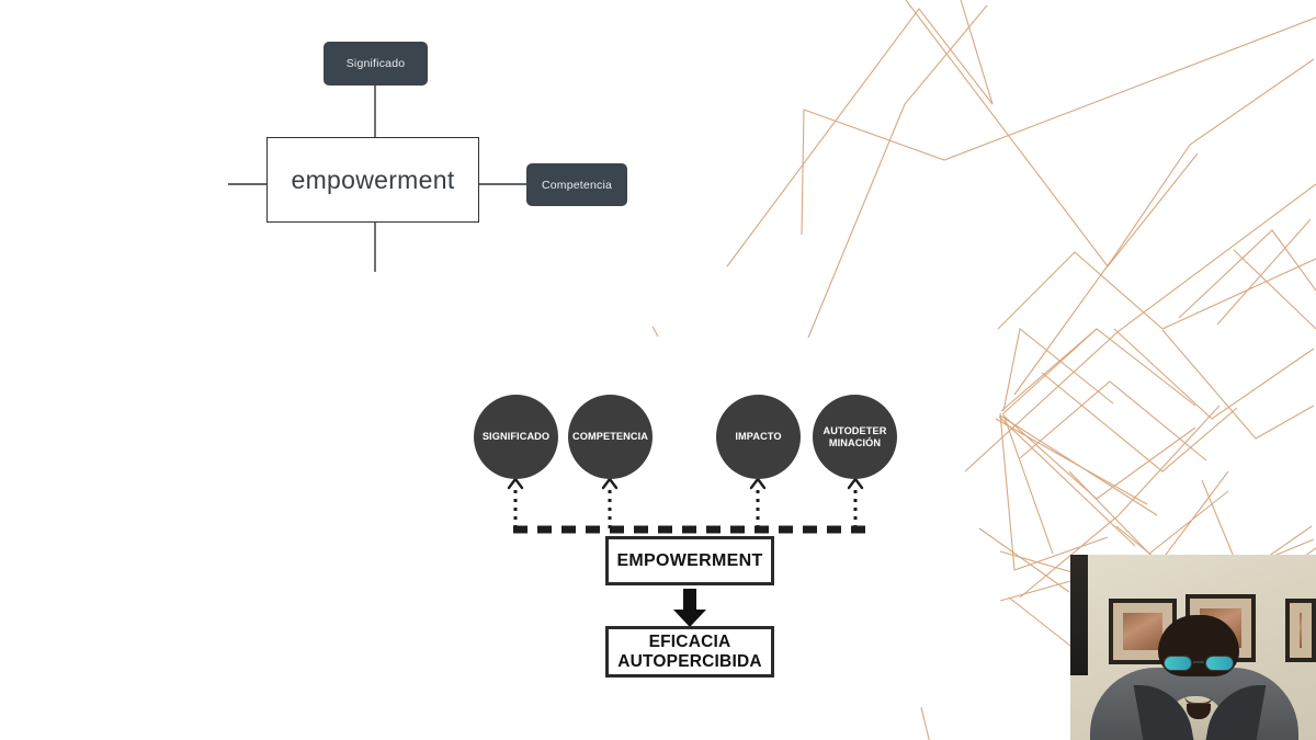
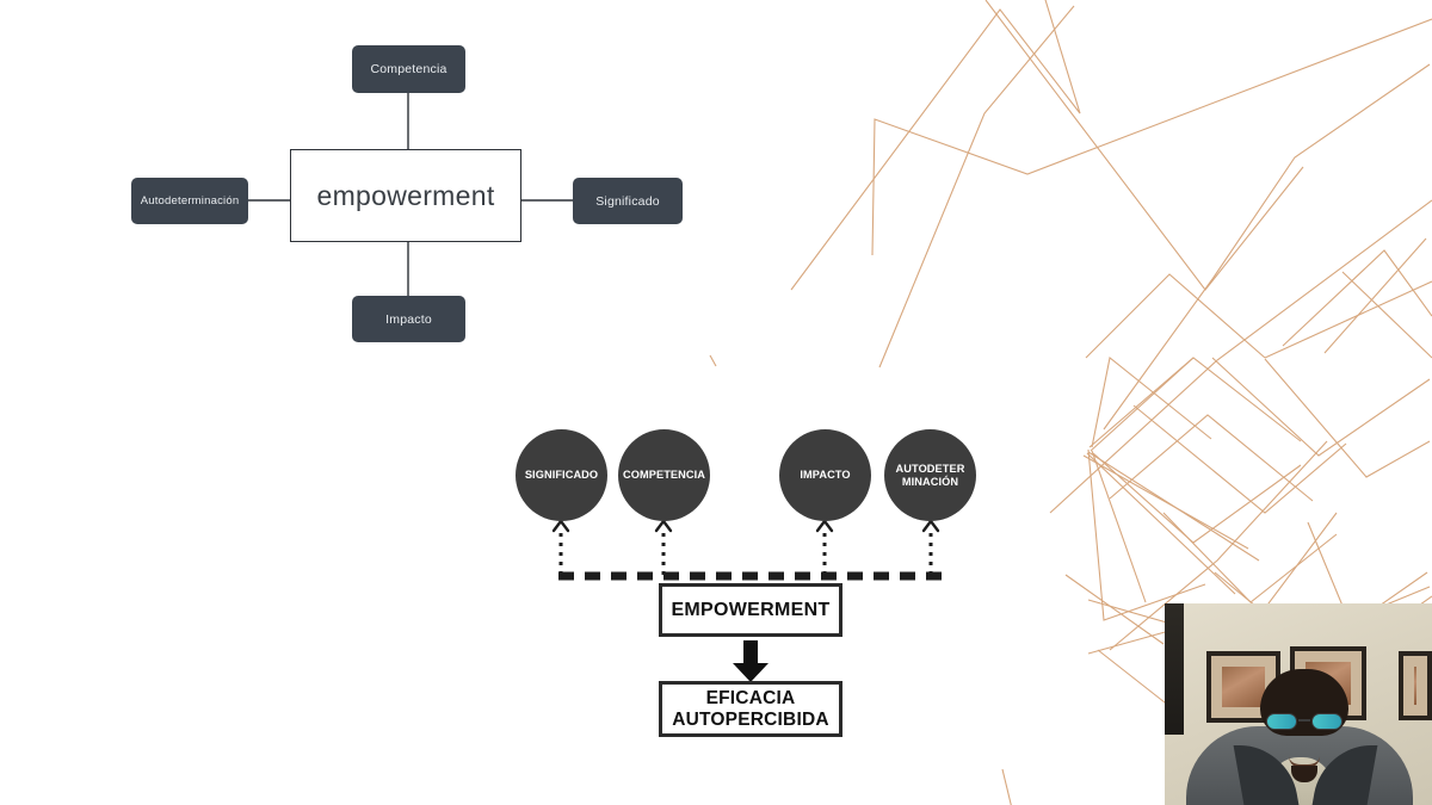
  empowerment
- Significado
+ Competencia
+ Autodeterminación
- Competencia
+ Significado
+ Impacto
  SIGNIFICADO
  COMPETENCIA
  IMPACTO
  AUTODETER
  MINACIÓN
  EMPOWERMENT
  EFICACIA
  AUTOPERCIBIDA
